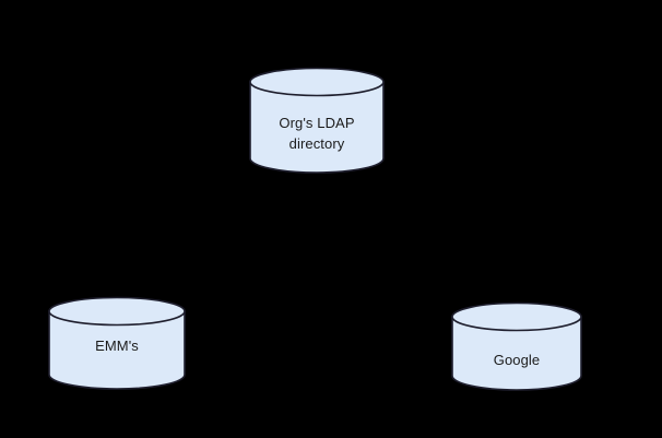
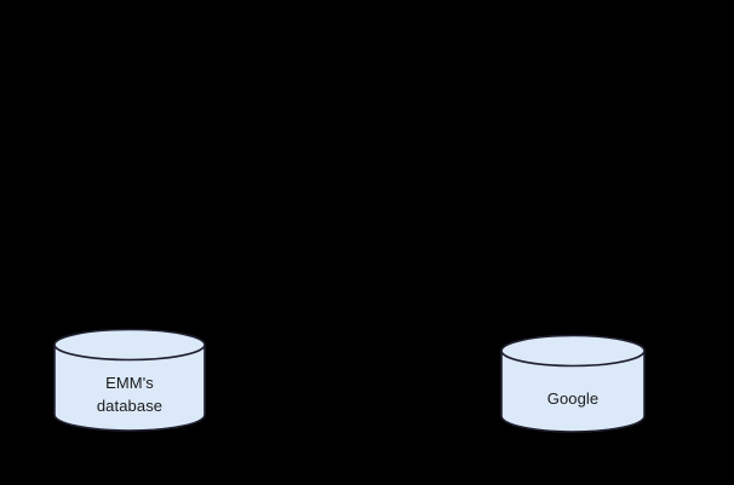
- Org's LDAP
- directory
  EMM's
+ database
  Google
